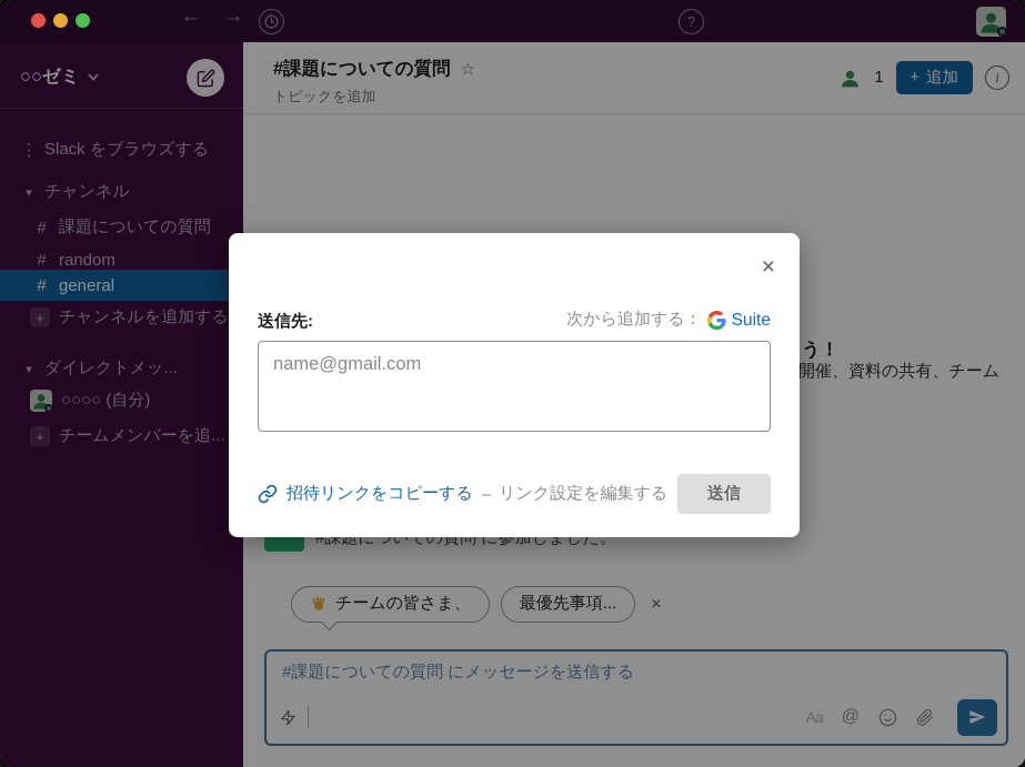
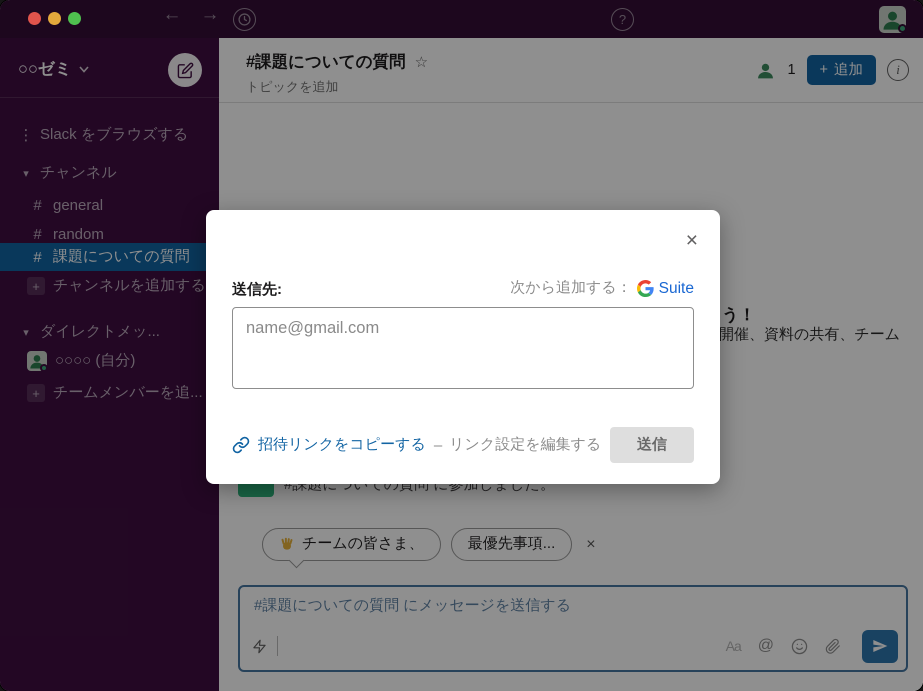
  ←
  →
  ?
  ○○ゼミ
  ⋮
  Slack をブラウズする
  ▾
  チャンネル
  #
- 課題についての質問
+ general
  #
  random
  #
- general
+ 課題についての質問
  +
  チャンネルを追加する
  ▾
  ダイレクトメッ...
  ○○○○ (自分)
  +
  チームメンバーを追...
  #課題についての質問
  ☆
  トピックを追加
  1
  +
  追加
  i
  う！
  開催、資料の共有、チーム
  #課題についての質問 に参加しました。
  チームの皆さま、
  最優先事項...
  ×
  #課題についての質問 にメッセージを送信する
  Aa
  @
  ×
  送信先:
  次から追加する：
  Suite
  name@gmail.com
  招待リンクをコピーする
  –
  リンク設定を編集する
  送信
